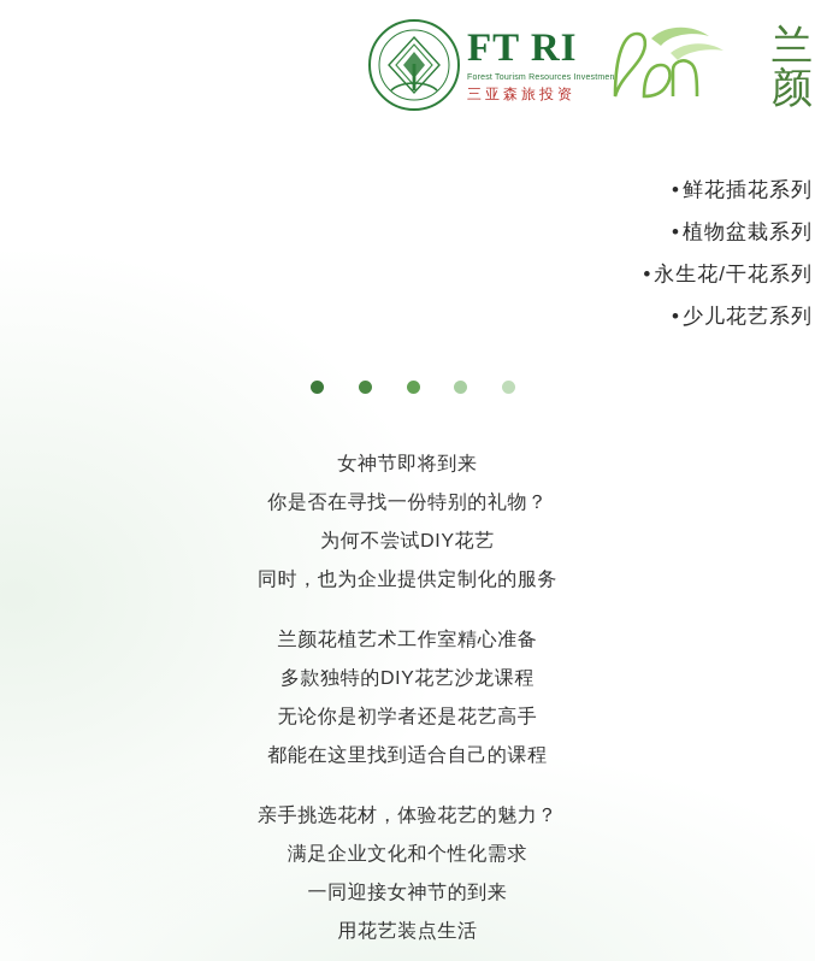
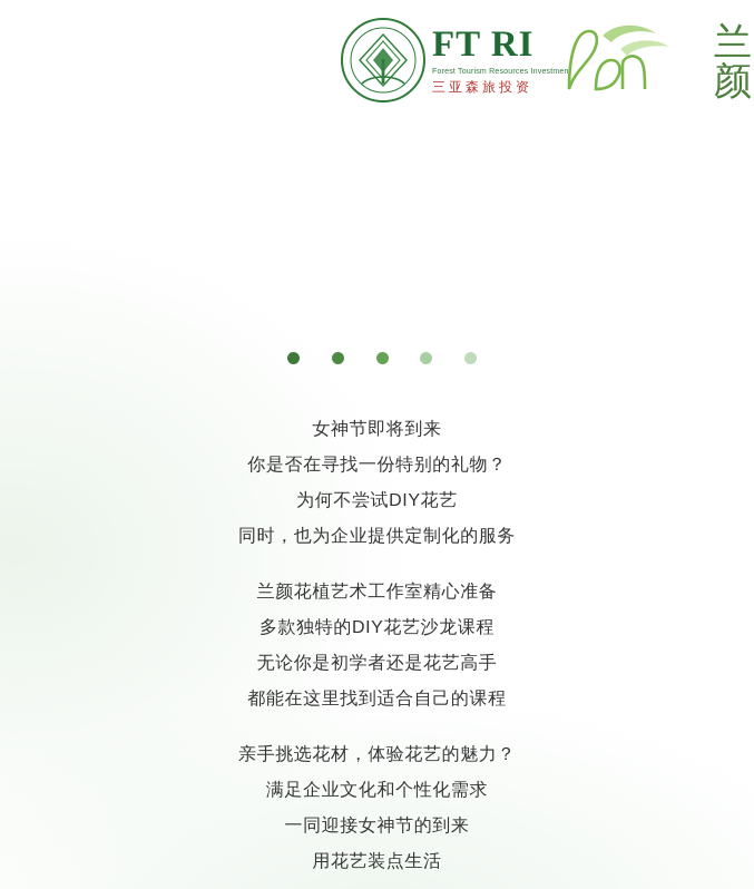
  FT RI
  三亚森旅投资
  兰
  颜
- •鲜花插花系列
- •植物盆栽系列
- •永生花/干花系列
- •少儿花艺系列
  女神节即将到来
  你是否在寻找一份特别的礼物？
  为何不尝试DIY花艺
  同时，也为企业提供定制化的服务
  兰颜花植艺术工作室精心准备
  多款独特的DIY花艺沙龙课程
  无论你是初学者还是花艺高手
  都能在这里找到适合自己的课程
  亲手挑选花材，体验花艺的魅力？
  满足企业文化和个性化需求
  一同迎接女神节的到来
  用花艺装点生活
